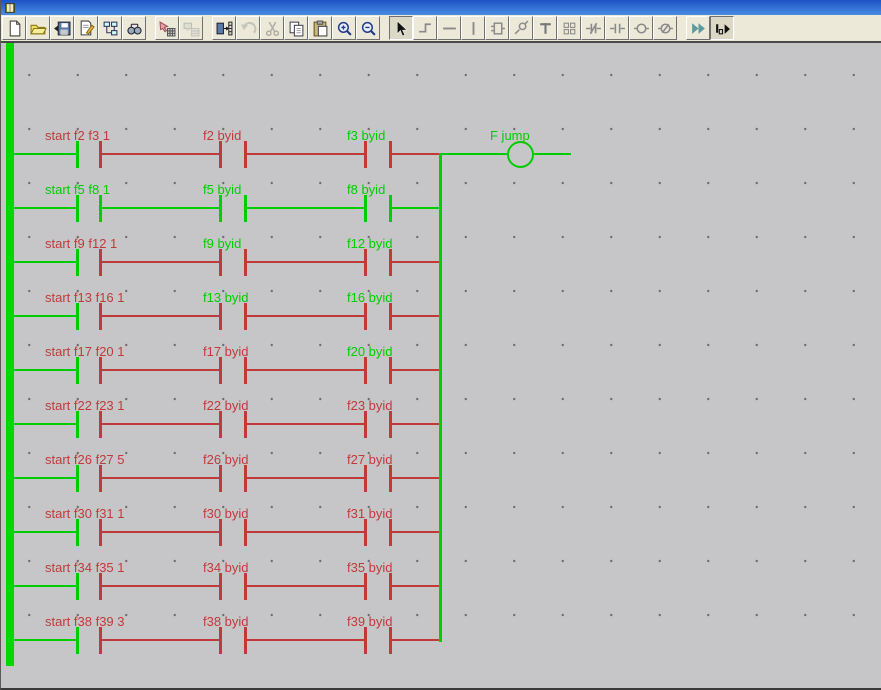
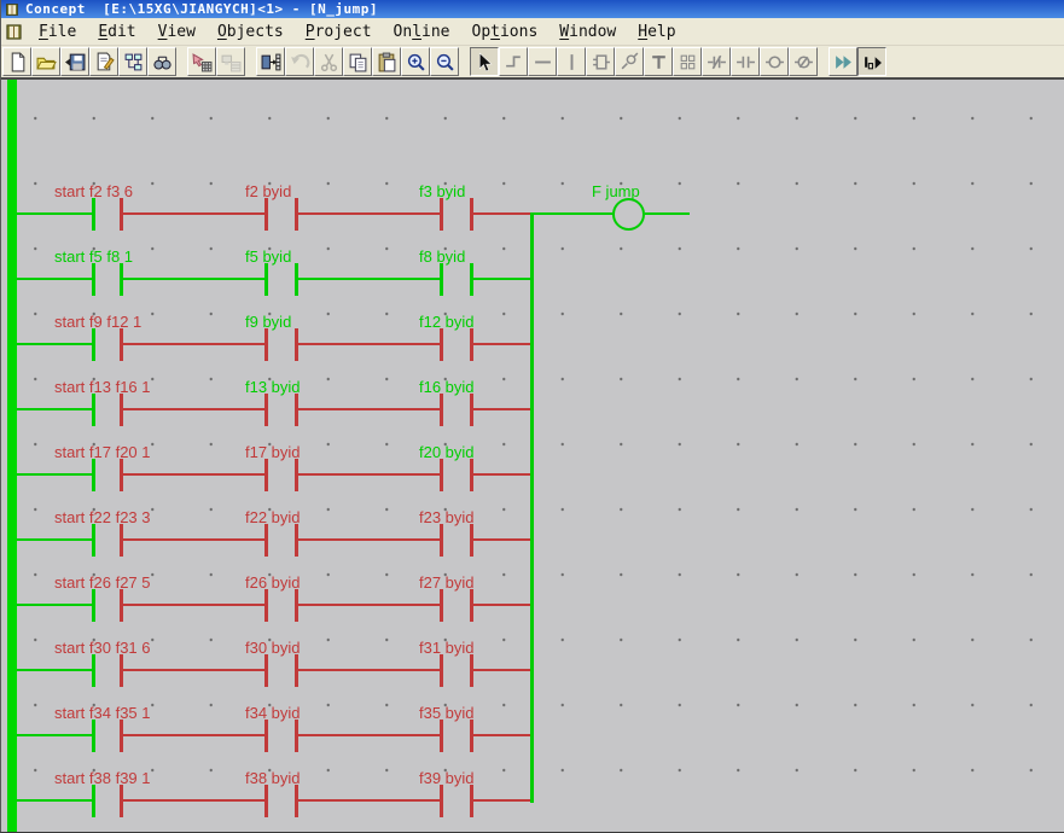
+ Concept [E:\15XG\JIANGYCH]<1> - [N_jump]
+ File
+ Edit
+ View
+ Objects
+ Project
+ Online
+ Options
+ Window
+ Help
- start f2 f3 1
+ start f2 f3 6
  f2 byid
  f3 byid
  start f5 f8 1
  f5 byid
  f8 byid
  start f9 f12 1
  f9 byid
  f12 byid
  start f13 f16 1
  f13 byid
  f16 byid
  start f17 f20 1
  f17 byid
  f20 byid
- start f22 f23 1
+ start f22 f23 3
  f22 byid
  f23 byid
  start f26 f27 5
  f26 byid
  f27 byid
- start f30 f31 1
+ start f30 f31 6
  f30 byid
  f31 byid
  start f34 f35 1
  f34 byid
  f35 byid
- start f38 f39 3
+ start f38 f39 1
  f38 byid
  f39 byid
  F jump
